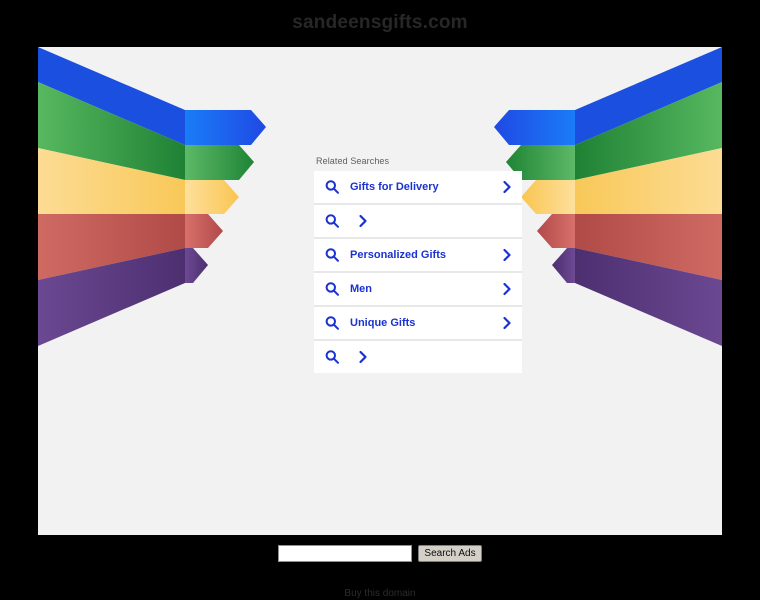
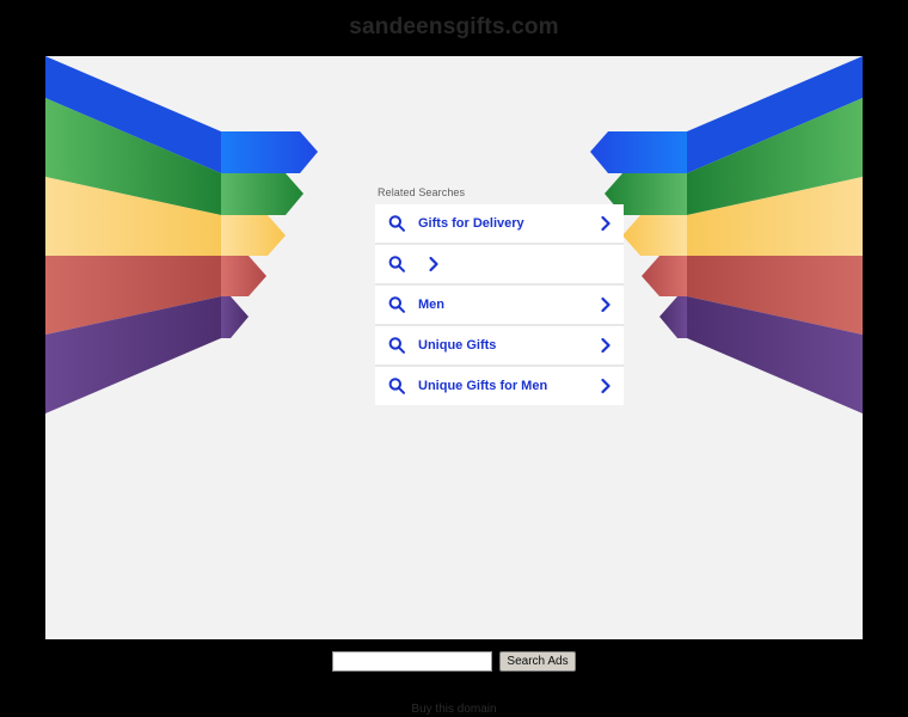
  sandeensgifts.com
  Related Searches
  Gifts for Delivery
- Personalized Gifts
  Men
  Unique Gifts
+ Unique Gifts for Men
  Search Ads
  Buy this domain
